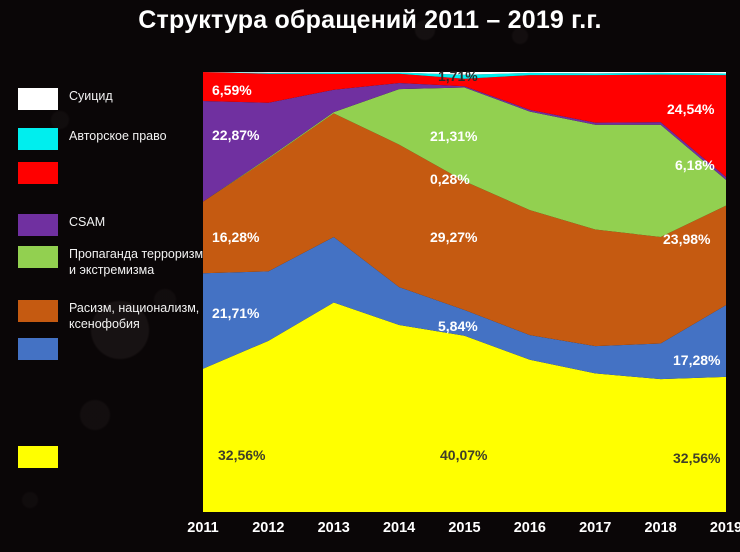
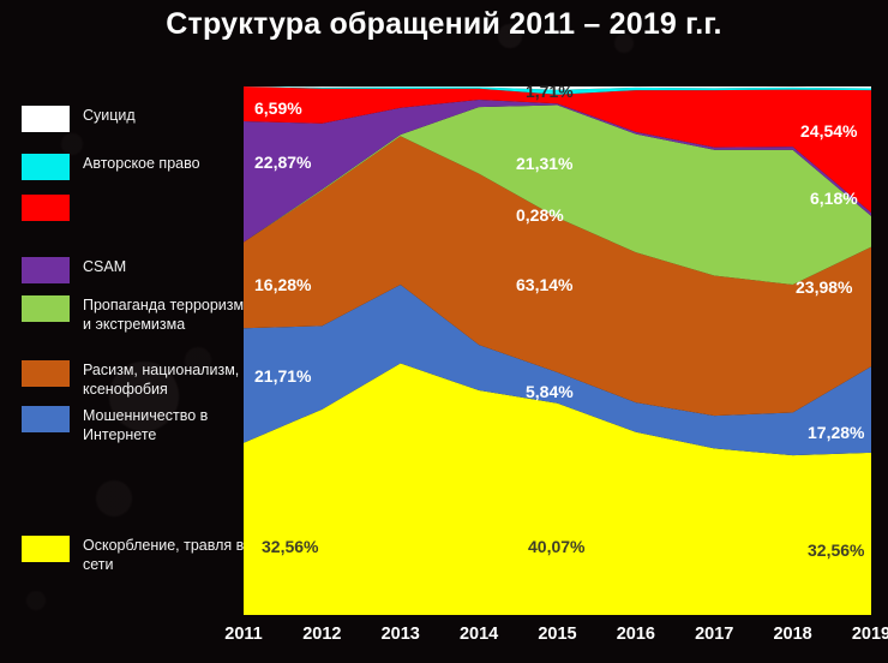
  Структура обращений 2011 – 2019 г.г.
  Суицид
  Авторское право
  CSAM
  Пропаганда терроризм
  и экстремизма
  Расизм, национализм,
  ксенофобия
+ Мошенничество в Интернете
+ Оскорбление, травля в сети
  6,59%
  22,87%
  16,28%
  21,71%
  32,56%
  1,71%
  21,31%
  0,28%
- 29,27%
+ 63,14%
  5,84%
  40,07%
  24,54%
  6,18%
  23,98%
  17,28%
  32,56%
  2011
  2012
  2013
  2014
  2015
  2016
  2017
  2018
  2019
